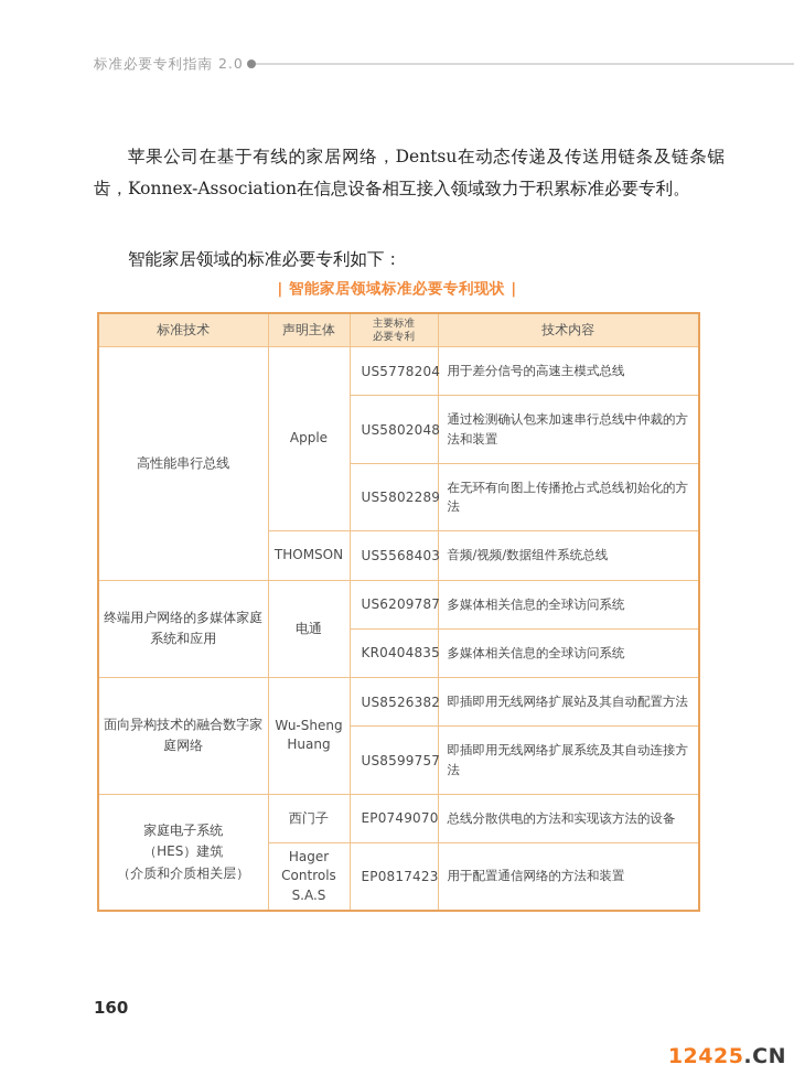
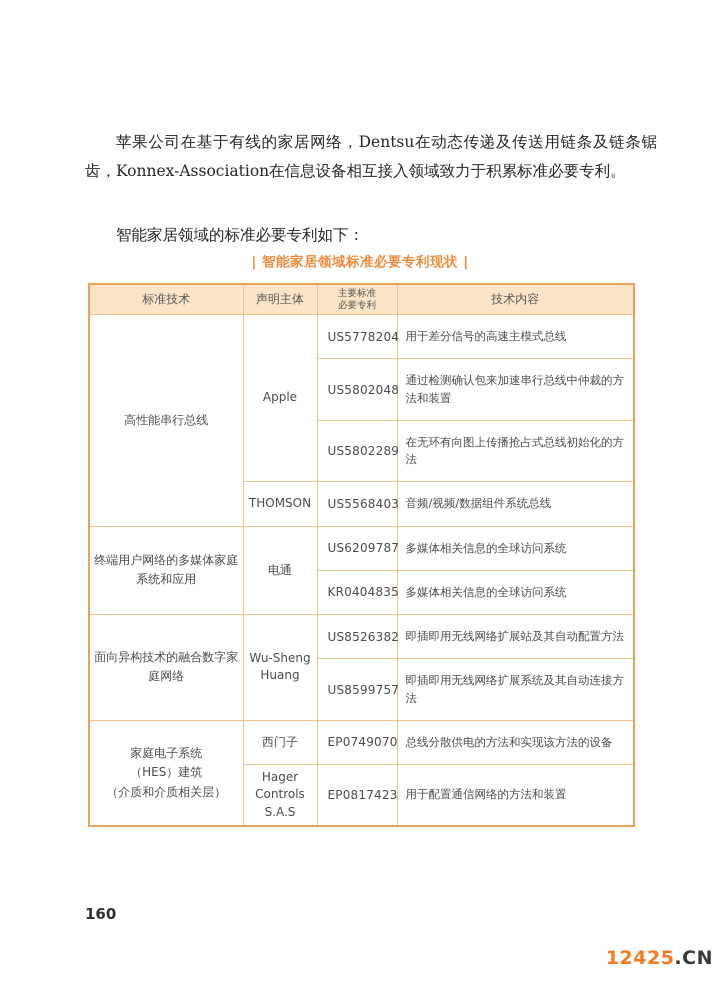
- 标准必要专利指南 2.0
  苹果公司在基于有线的家居网络，Dentsu在动态传递及传送用链条及链条锯齿，Konnex-Association在信息设备相互接入领域致力于积累标准必要专利。
  智能家居领域的标准必要专利如下：
  | 智能家居领域标准必要专利现状 |
  标准技术	声明主体	主要标准 必要专利	技术内容
  高性能串行总线	Apple	US5778204	用于差分信号的高速主模式总线
  US5802048	通过检测确认包来加速串行总线中仲裁的方法和装置
  US5802289	在无环有向图上传播抢占式总线初始化的方法
  THOMSON	US5568403	音频/视频/数据组件系统总线
  终端用户网络的多媒体家庭系统和应用	电通	US6209787	多媒体相关信息的全球访问系统
  KR0404835	多媒体相关信息的全球访问系统
  面向异构技术的融合数字家庭网络	Wu-Sheng Huang	US8526382	即插即用无线网络扩展站及其自动配置方法
  US8599757	即插即用无线网络扩展系统及其自动连接方法
  家庭电子系统 （HES）建筑 （介质和介质相关层）	西门子	EP0749070	总线分散供电的方法和实现该方法的设备
  Hager Controls S.A.S	EP0817423	用于配置通信网络的方法和装置
  160
  12425.CN
